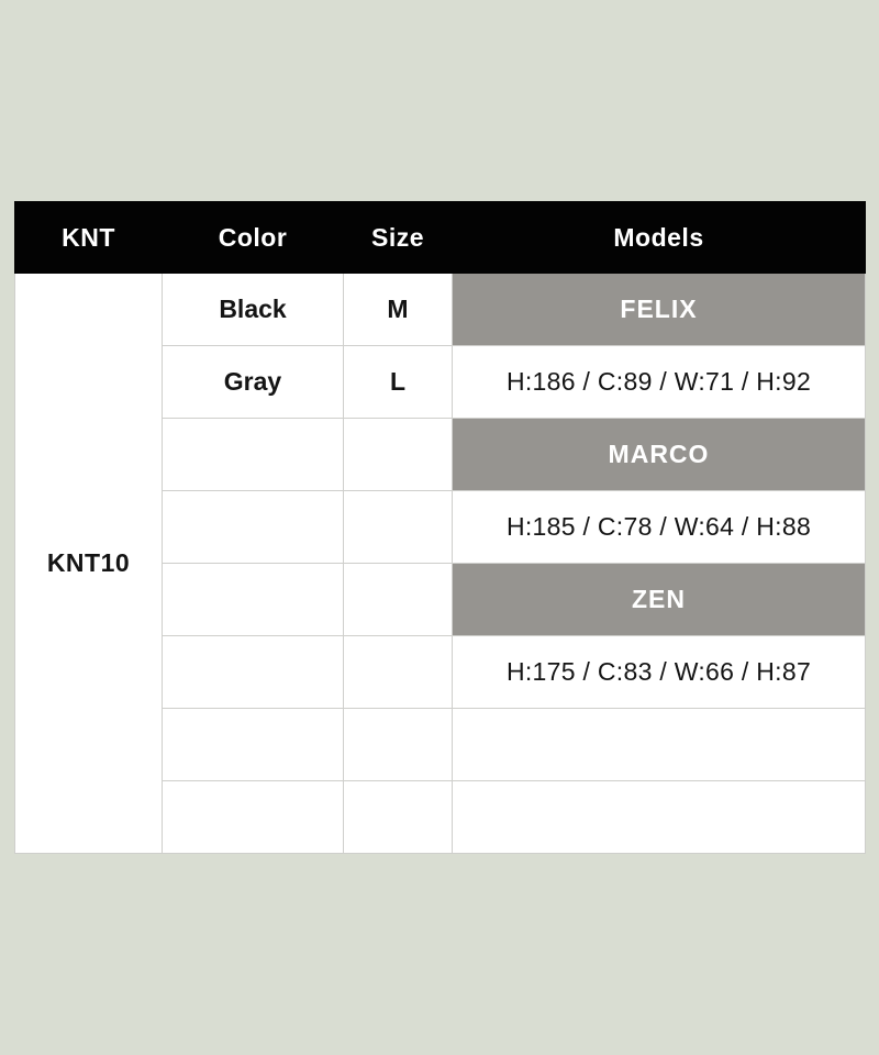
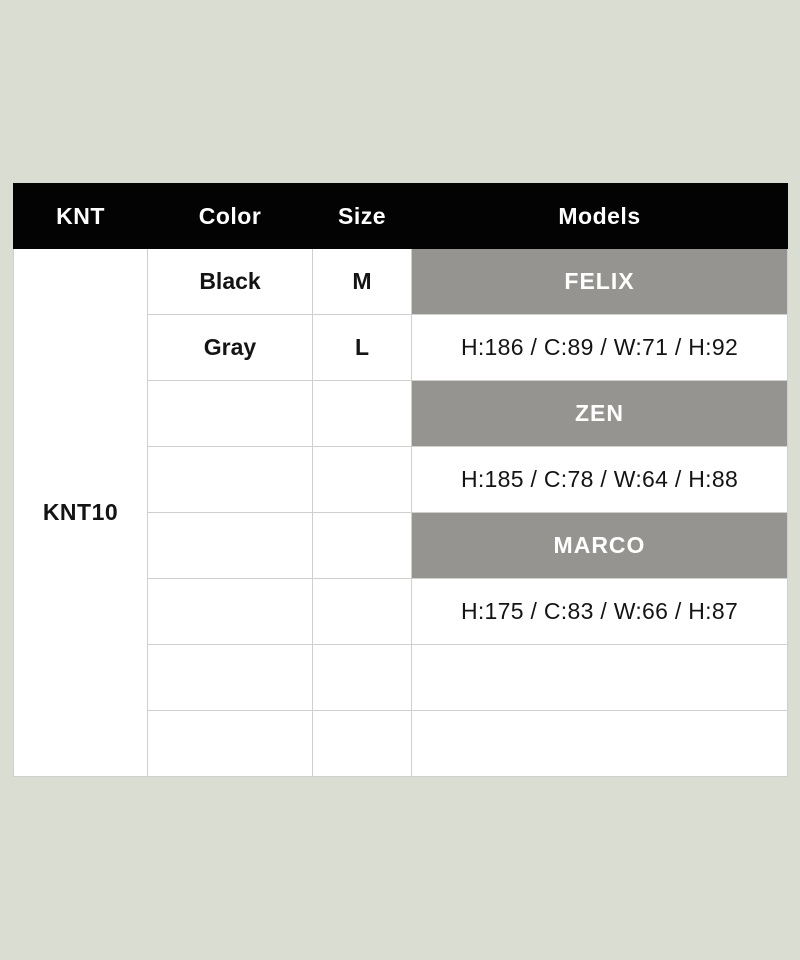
  KNT	Color	Size	Models
  KNT10	Black	M	FELIX
  Gray	L	H:186 / C:89 / W:71 / H:92
- 		MARCO
+ 		ZEN
  		H:185 / C:78 / W:64 / H:88
- 		ZEN
+ 		MARCO
  		H:175 / C:83 / W:66 / H:87
